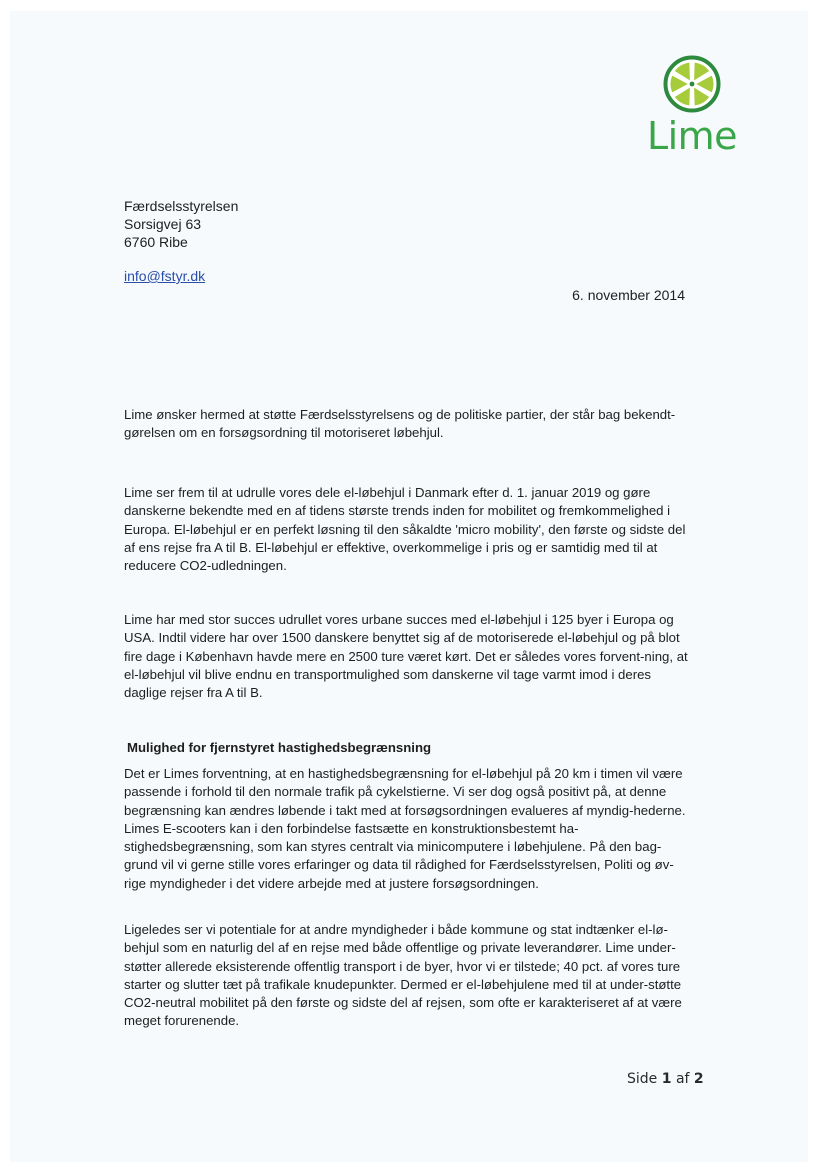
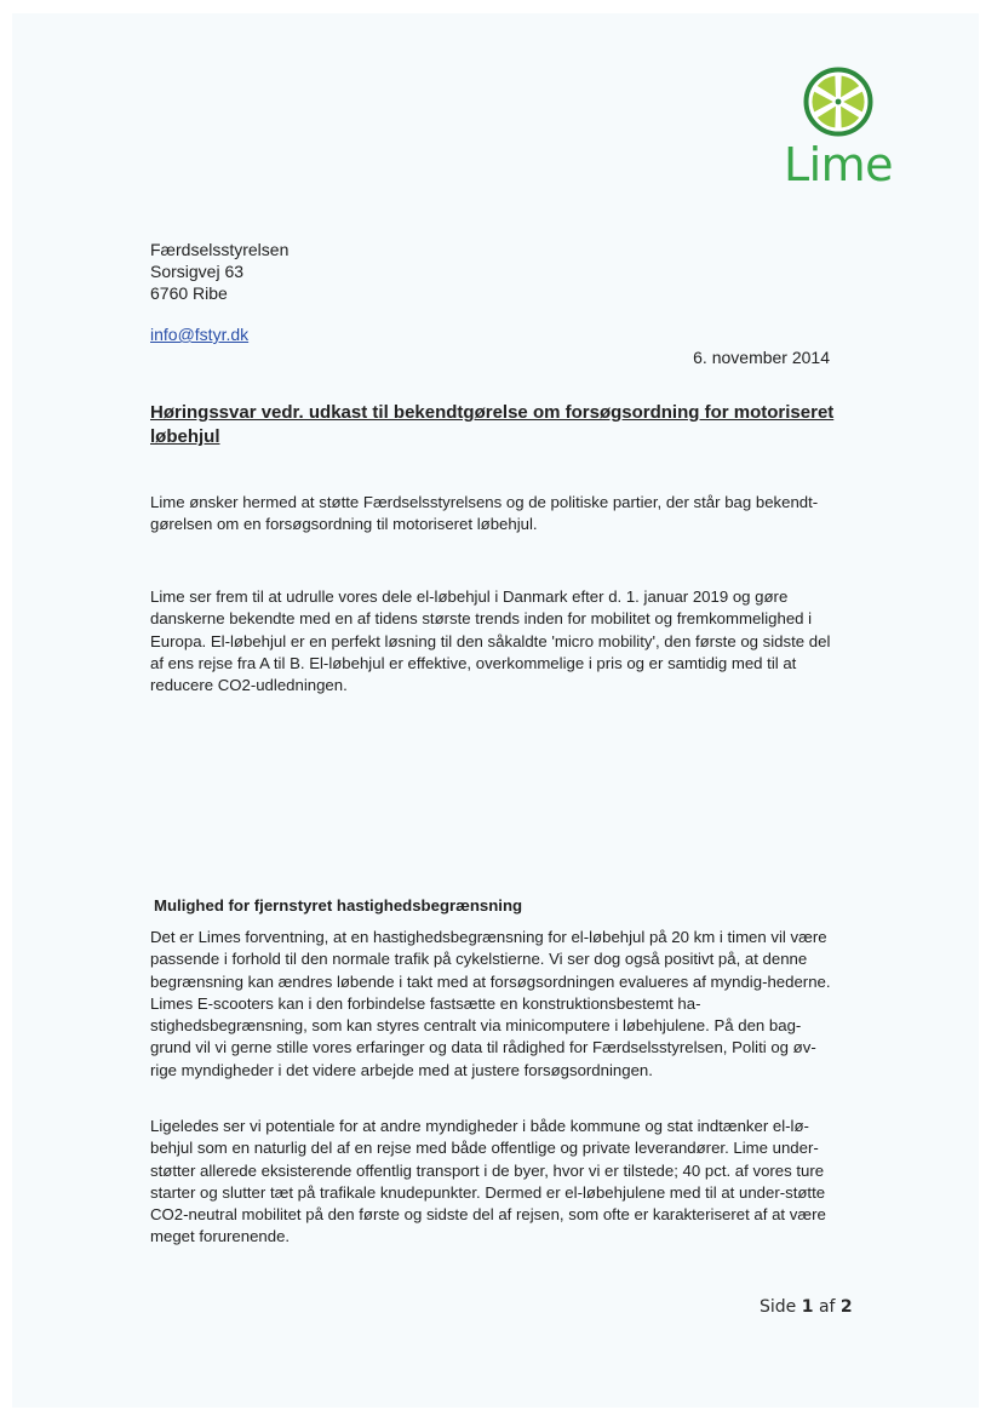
  Lime
  Færdselsstyrelsen
  Sorsigvej 63
  6760 Ribe
  info@fstyr.dk
  6. november 2014
+ Høringssvar vedr. udkast til bekendtgørelse om forsøgsordning for motoriseret løbehjul
  Lime ønsker hermed at støtte Færdselsstyrelsens og de politiske partier, der står bag bekendt-gørelsen om en forsøgsordning til motoriseret løbehjul.
  Lime ser frem til at udrulle vores dele el-løbehjul i Danmark efter d. 1. januar 2019 og gøre danskerne bekendte med en af tidens største trends inden for mobilitet og fremkommelighed i Europa. El-løbehjul er en perfekt løsning til den såkaldte 'micro mobility', den første og sidste del af ens rejse fra A til B. El-løbehjul er effektive, overkommelige i pris og er samtidig med til at reducere CO2-udledningen.
- Lime har med stor succes udrullet vores urbane succes med el-løbehjul i 125 byer i Europa og USA. Indtil videre har over 1500 danskere benyttet sig af de motoriserede el-løbehjul og på blot fire dage i København havde mere en 2500 ture været kørt. Det er således vores forvent-ning, at el-løbehjul vil blive endnu en transportmulighed som danskerne vil tage varmt imod i deres daglige rejser fra A til B.
  Mulighed for fjernstyret hastighedsbegrænsning
  Det er Limes forventning, at en hastighedsbegrænsning for el-løbehjul på 20 km i timen vil være passende i forhold til den normale trafik på cykelstierne. Vi ser dog også positivt på, at denne begrænsning kan ændres løbende i takt med at forsøgsordningen evalueres af myndig-hederne. Limes E-scooters kan i den forbindelse fastsætte en konstruktionsbestemt ha-stighedsbegrænsning, som kan styres centralt via minicomputere i løbehjulene. På den bag-grund vil vi gerne stille vores erfaringer og data til rådighed for Færdselsstyrelsen, Politi og øv-rige myndigheder i det videre arbejde med at justere forsøgsordningen.
  Ligeledes ser vi potentiale for at andre myndigheder i både kommune og stat indtænker el-lø-behjul som en naturlig del af en rejse med både offentlige og private leverandører. Lime under-støtter allerede eksisterende offentlig transport i de byer, hvor vi er tilstede; 40 pct. af vores ture starter og slutter tæt på trafikale knudepunkter. Dermed er el-løbehjulene med til at under-støtte CO2-neutral mobilitet på den første og sidste del af rejsen, som ofte er karakteriseret af at være meget forurenende.
  Side 1 af 2
